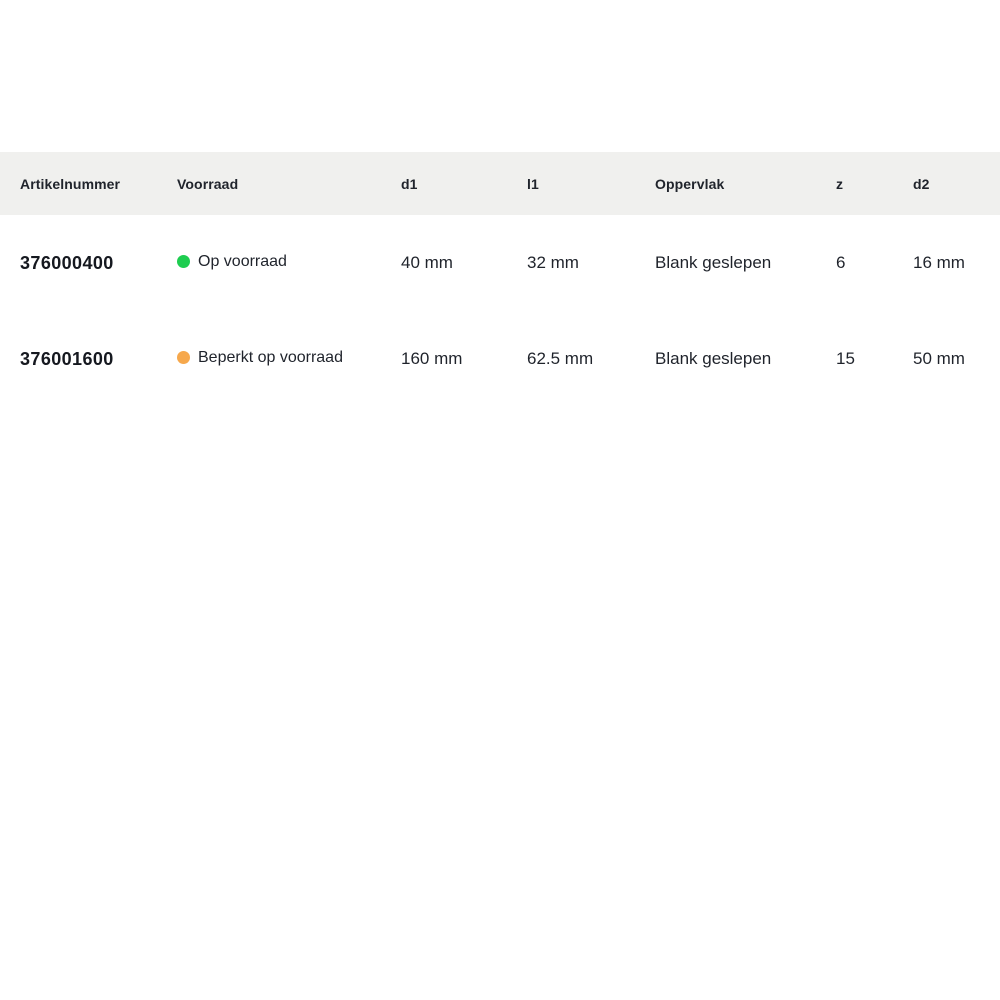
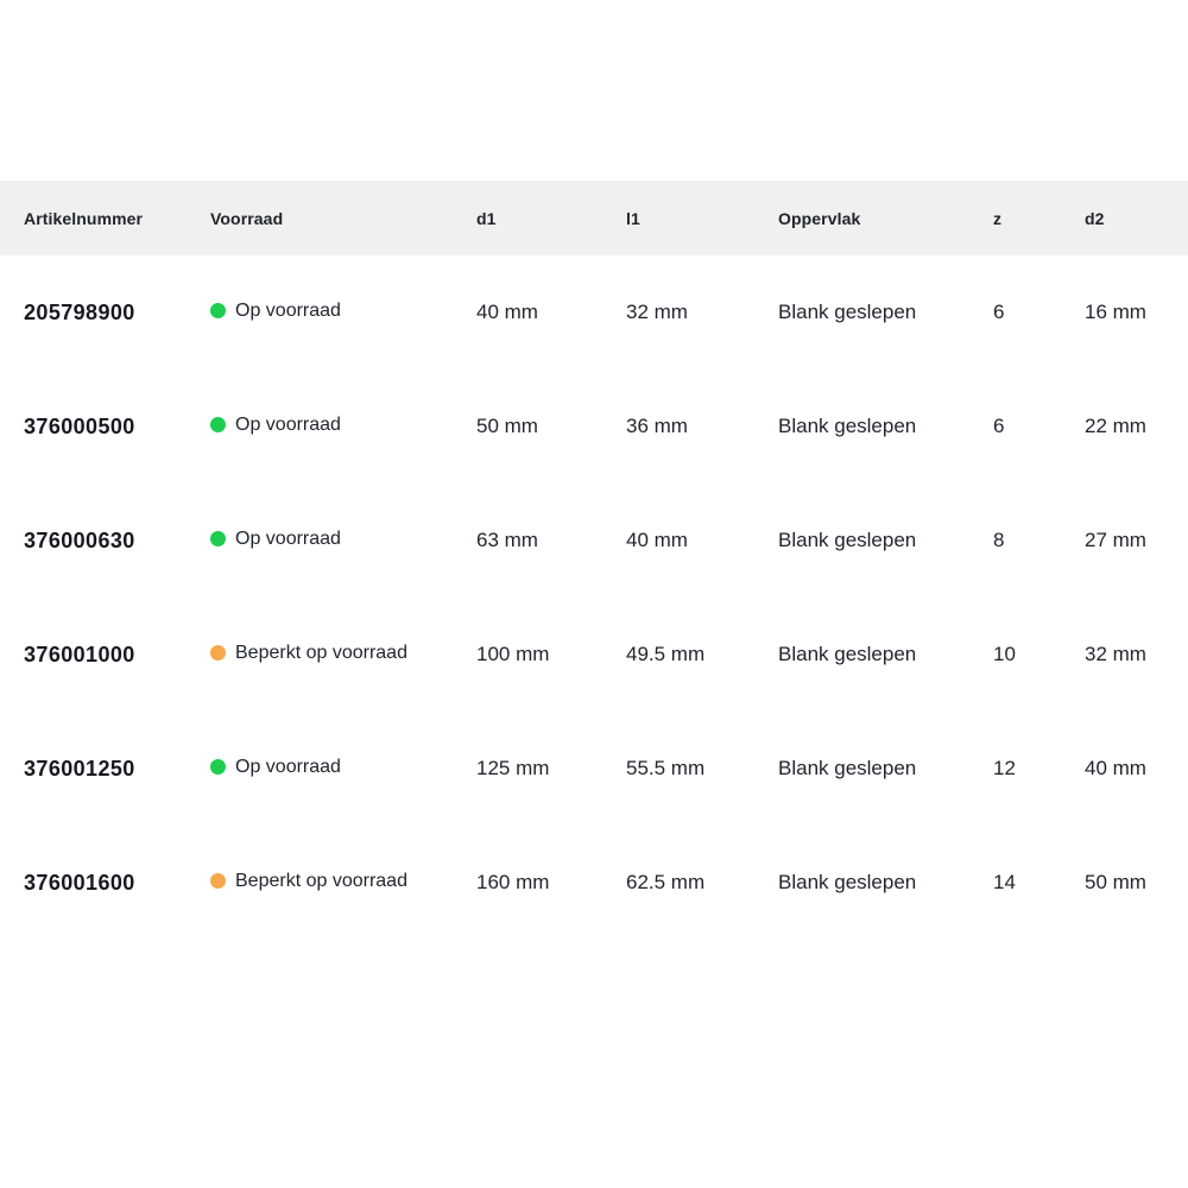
  Artikelnummer	Voorraad	d1	l1	Oppervlak	z	d2
- 376000400	Op voorraad	40 mm	32 mm	Blank geslepen	6	16 mm
+ 205798900	Op voorraad	40 mm	32 mm	Blank geslepen	6	16 mm
+ 376000500	Op voorraad	50 mm	36 mm	Blank geslepen	6	22 mm
+ 376000630	Op voorraad	63 mm	40 mm	Blank geslepen	8	27 mm
+ 376001000	Beperkt op voorraad	100 mm	49.5 mm	Blank geslepen	10	32 mm
+ 376001250	Op voorraad	125 mm	55.5 mm	Blank geslepen	12	40 mm
- 376001600	Beperkt op voorraad	160 mm	62.5 mm	Blank geslepen	15	50 mm
+ 376001600	Beperkt op voorraad	160 mm	62.5 mm	Blank geslepen	14	50 mm
